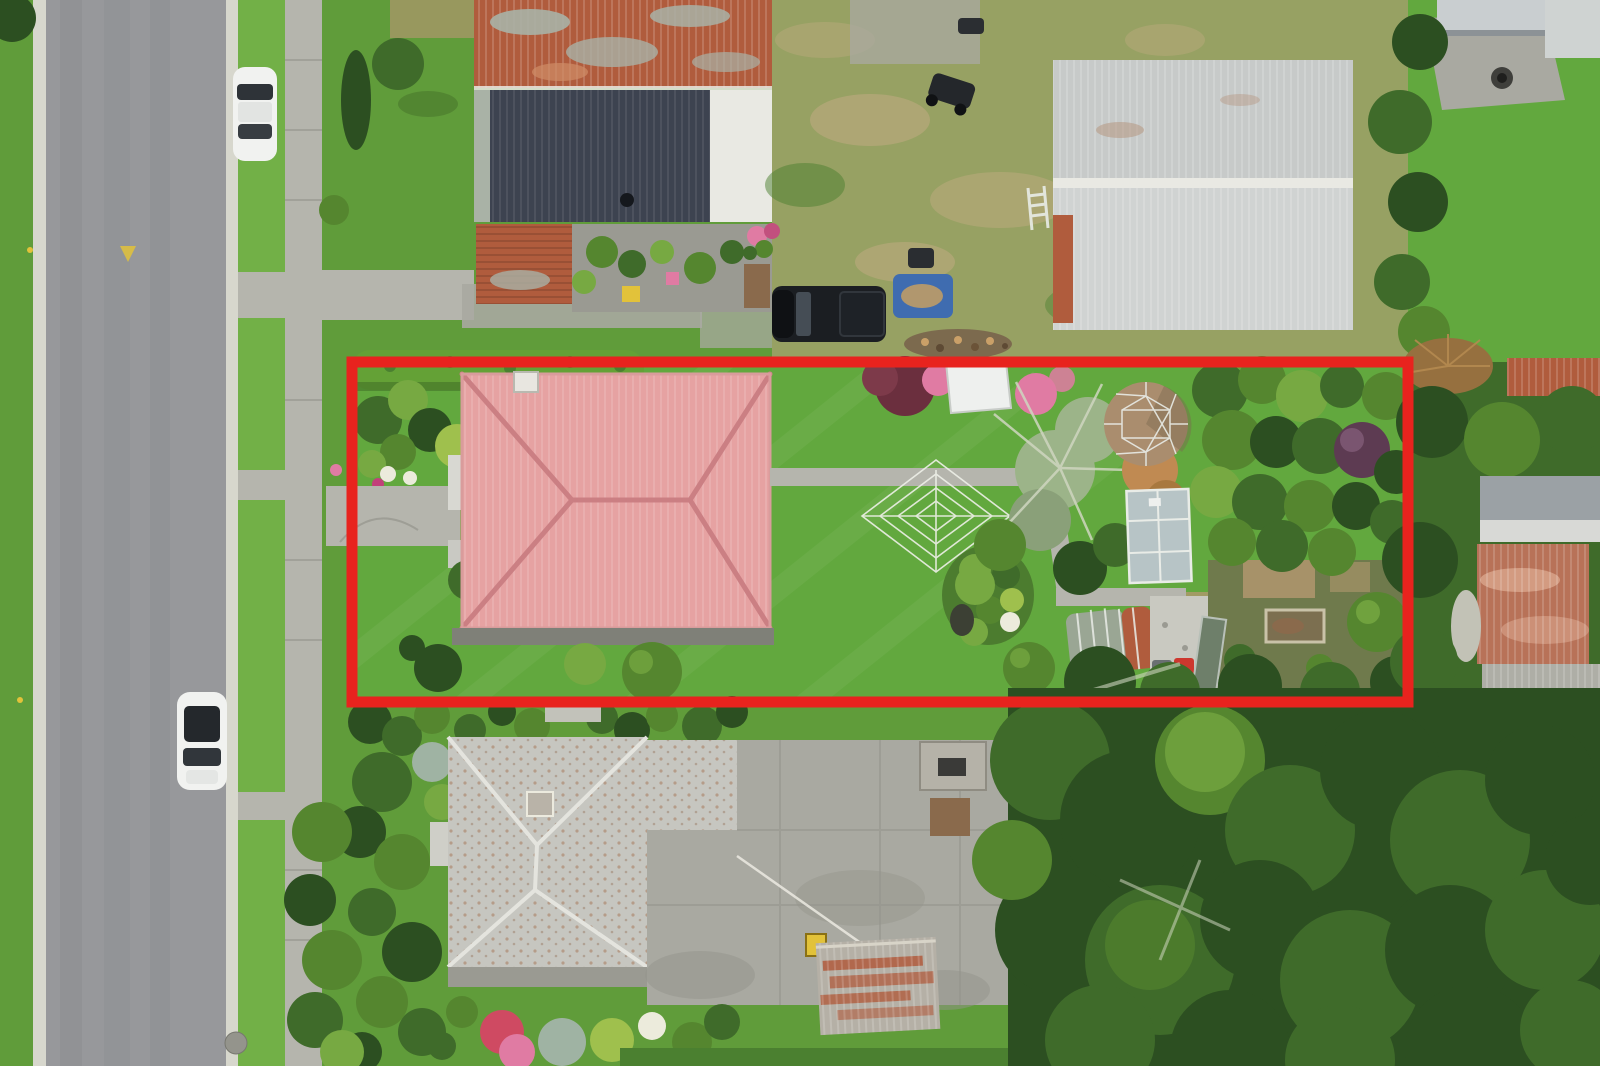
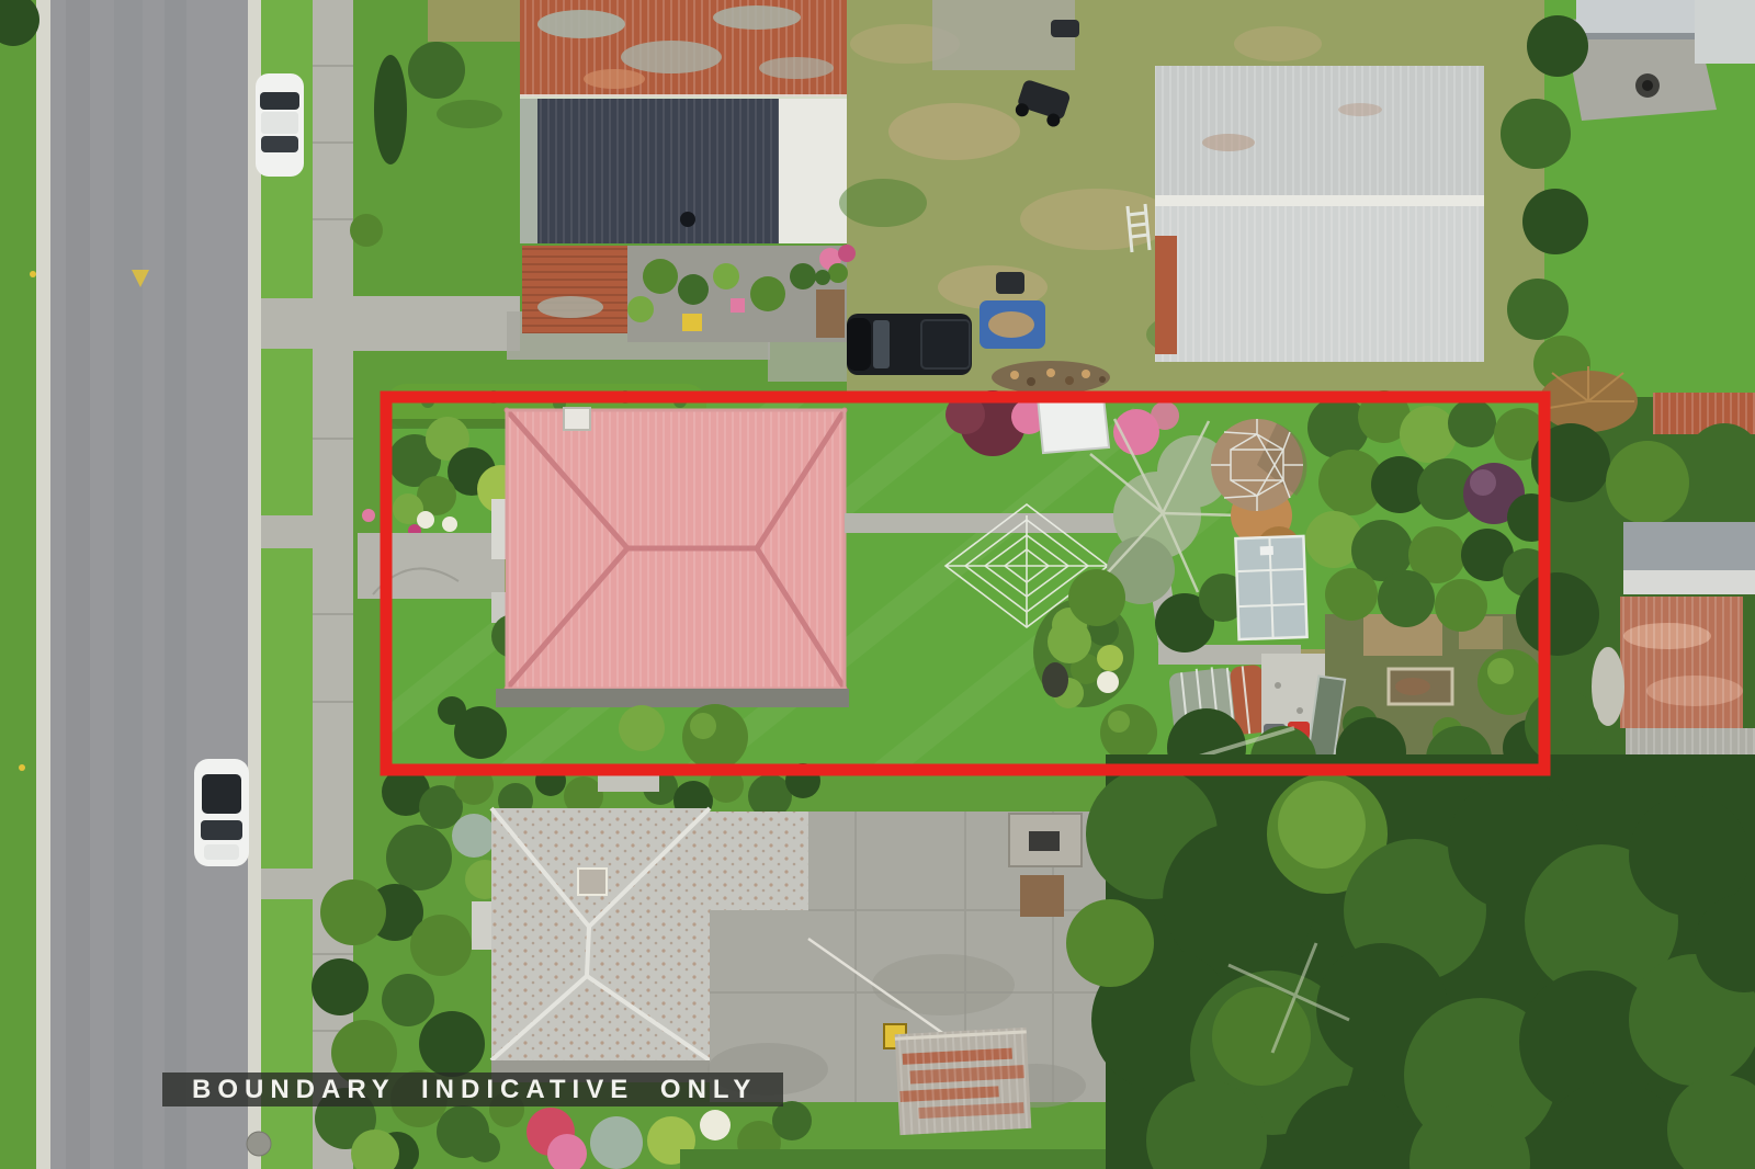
+ BOUNDARY INDICATIVE ONLY
